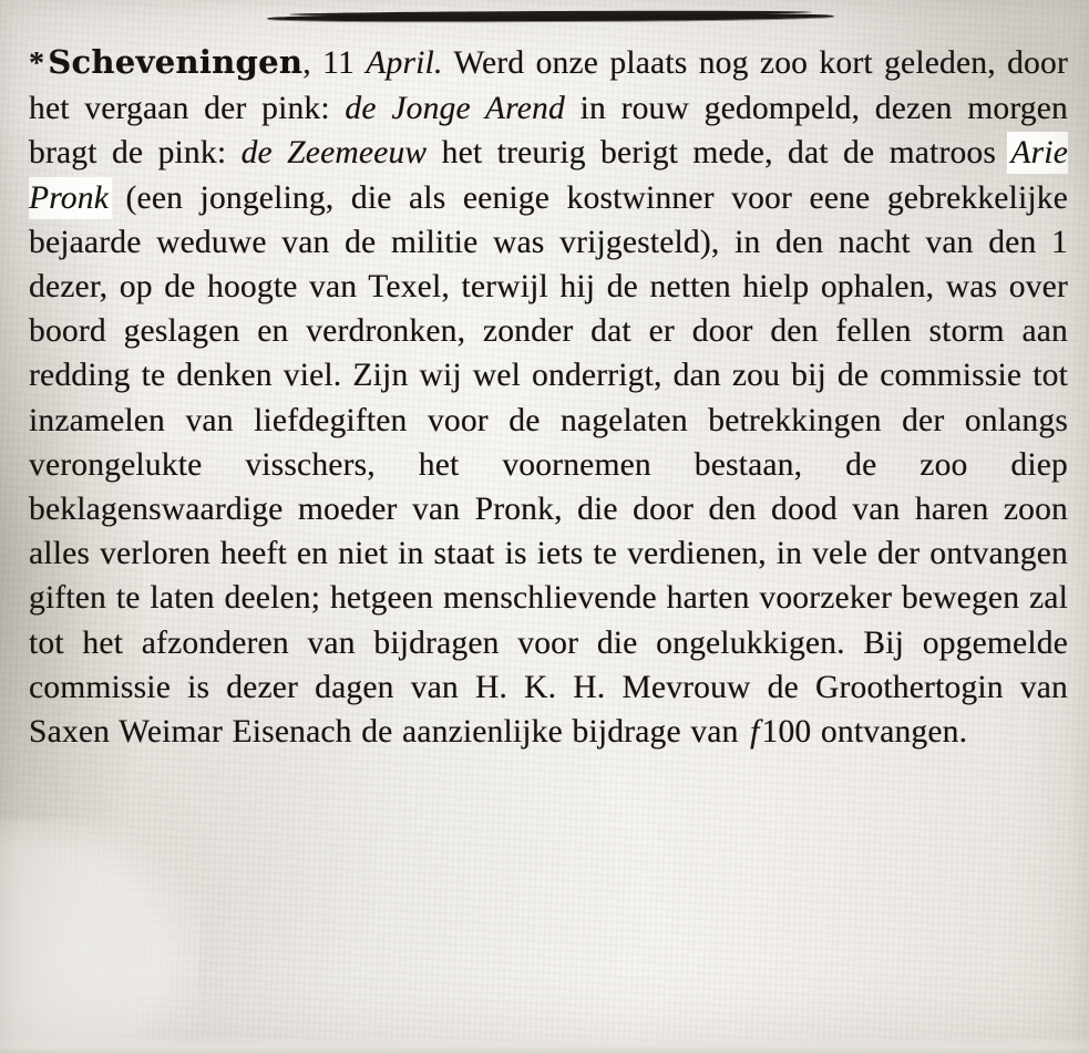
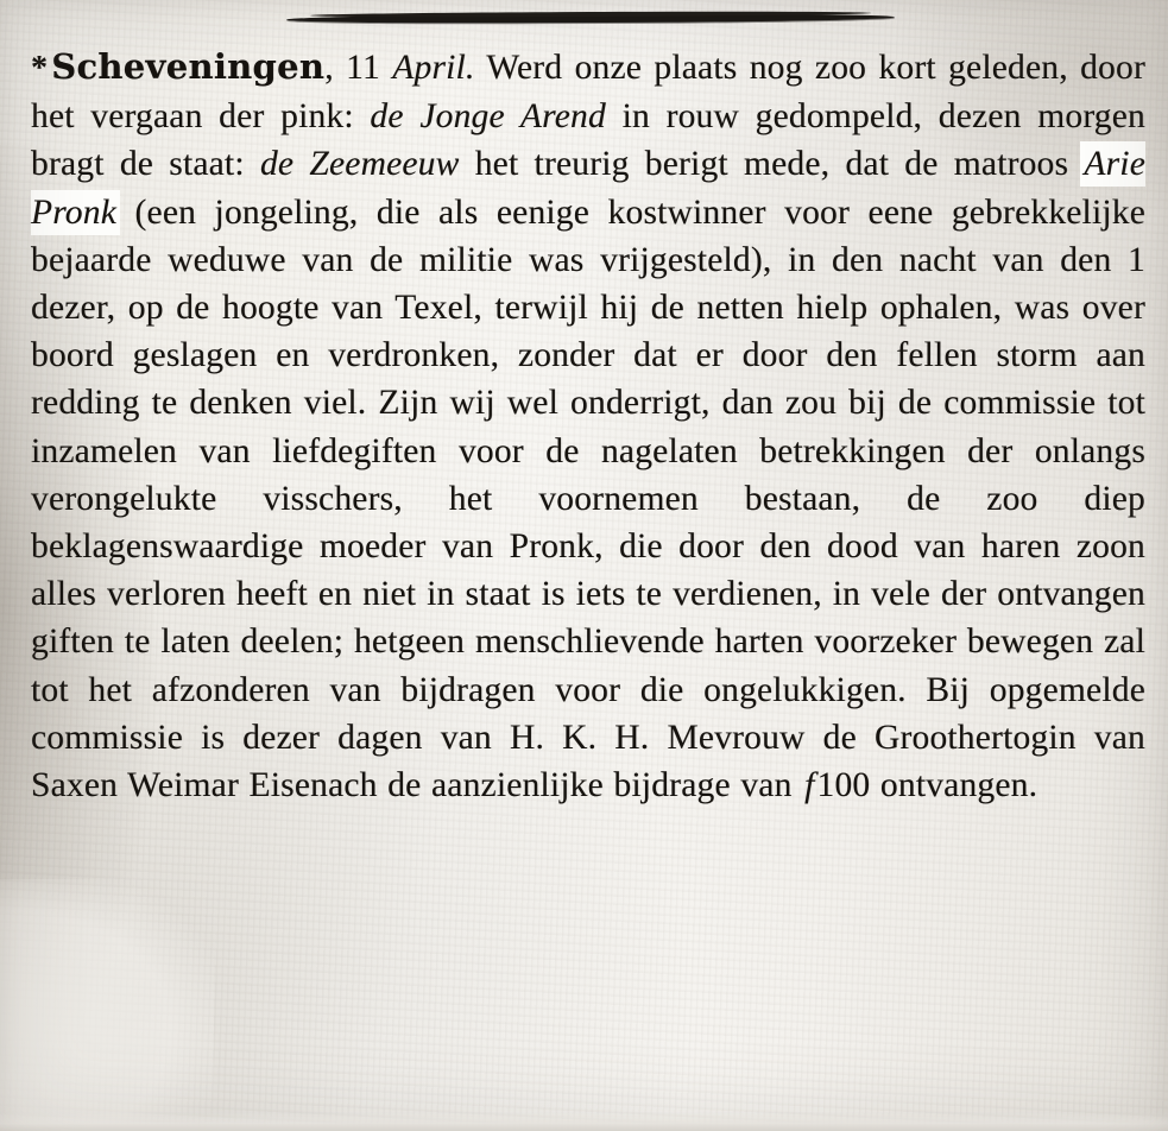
- *Scheveningen, 11 April. Werd onze plaats nog zoo kort geleden, door het vergaan der pink: de Jonge Arend in rouw gedompeld, dezen morgen bragt de pink: de Zeemeeuw het treurig berigt mede, dat de matroos Arie Pronk (een jongeling, die als eenige kostwinner voor eene gebrekkelijke bejaarde weduwe van de militie was vrijgesteld), in den nacht van den 1 dezer, op de hoogte van Texel, terwijl hij de netten hielp ophalen, was over boord geslagen en verdronken, zonder dat er door den fellen storm aan redding te denken viel. Zijn wij wel onderrigt, dan zou bij de commissie tot inzamelen van liefdegiften voor de nagelaten betrekkingen der onlangs verongelukte visschers, het voornemen bestaan, de zoo diep beklagenswaardige moeder van Pronk, die door den dood van haren zoon alles verloren heeft en niet in staat is iets te verdienen, in vele der ontvangen giften te laten deelen; hetgeen menschlievende harten voorzeker bewegen zal tot het afzonderen van bijdragen voor die ongelukkigen. Bij opgemelde commissie is dezer dagen van H. K. H. Mevrouw de Groothertogin van Saxen Weimar Eisenach de aanzienlijke bijdrage van f100 ontvangen.
+ *Scheveningen, 11 April. Werd onze plaats nog zoo kort geleden, door het vergaan der pink: de Jonge Arend in rouw gedompeld, dezen morgen bragt de staat: de Zeemeeuw het treurig berigt mede, dat de matroos Arie Pronk (een jongeling, die als eenige kostwinner voor eene gebrekkelijke bejaarde weduwe van de militie was vrijgesteld), in den nacht van den 1 dezer, op de hoogte van Texel, terwijl hij de netten hielp ophalen, was over boord geslagen en verdronken, zonder dat er door den fellen storm aan redding te denken viel. Zijn wij wel onderrigt, dan zou bij de commissie tot inzamelen van liefdegiften voor de nagelaten betrekkingen der onlangs verongelukte visschers, het voornemen bestaan, de zoo diep beklagenswaardige moeder van Pronk, die door den dood van haren zoon alles verloren heeft en niet in staat is iets te verdienen, in vele der ontvangen giften te laten deelen; hetgeen menschlievende harten voorzeker bewegen zal tot het afzonderen van bijdragen voor die ongelukkigen. Bij opgemelde commissie is dezer dagen van H. K. H. Mevrouw de Groothertogin van Saxen Weimar Eisenach de aanzienlijke bijdrage van f100 ontvangen.
